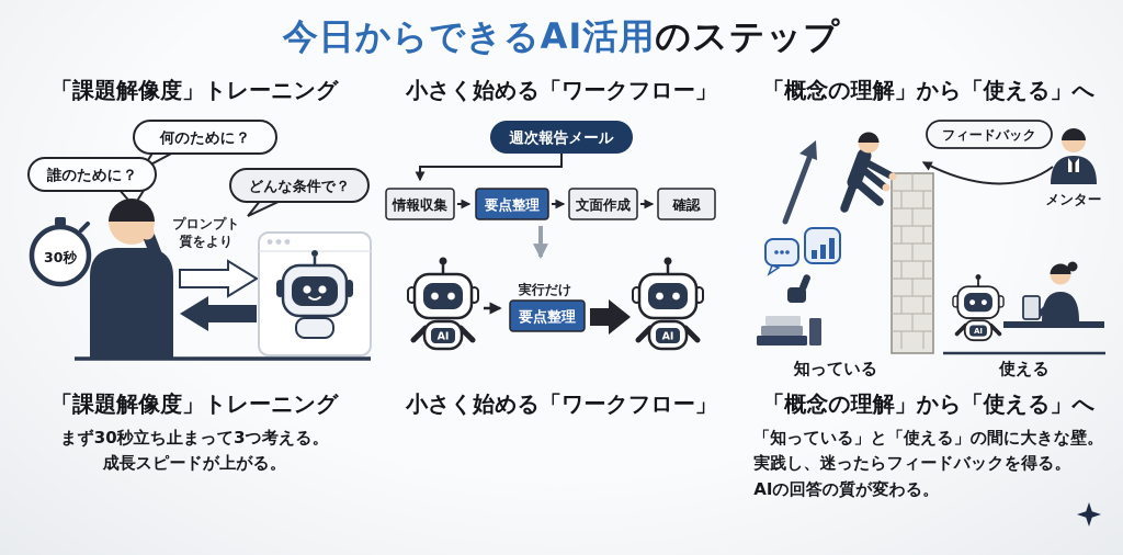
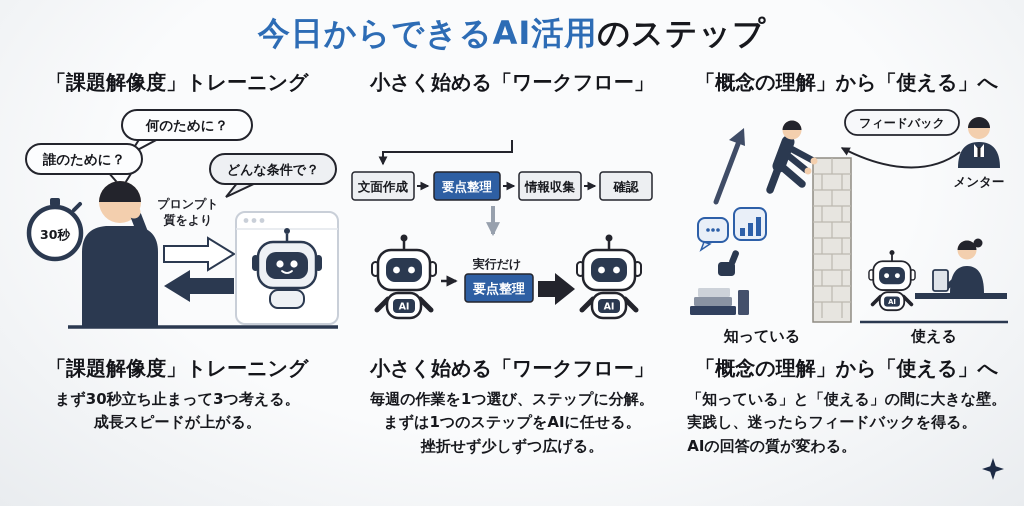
  今日からできるAI活用のステップ
  「課題解像度」トレーニング
  何のために？
  誰のために？
  どんな条件で？
  30秒
  プロンプト
  質をより
  「課題解像度」トレーニング
  まず30秒立ち止まって3つ考える。
  成長スピードが上がる。
  小さく始める「ワークフロー」
- 週次報告メール
- 情報収集
+ 文面作成
  要点整理
- 文面作成
+ 情報収集
  確認
  実行だけ
  要点整理
  小さく始める「ワークフロー」
+ 毎週の作業を1つ選び、ステップに分解。
+ まずは1つのステップをAIに任せる。
+ 挫折せず少しずつ広げる。
  「概念の理解」から「使える」へ
  フィードバック
  メンター
  知っている
  使える
  「概念の理解」から「使える」へ
  「知っている」と「使える」の間に大きな壁。
  実践し、迷ったらフィードバックを得る。
  AIの回答の質が変わる。
